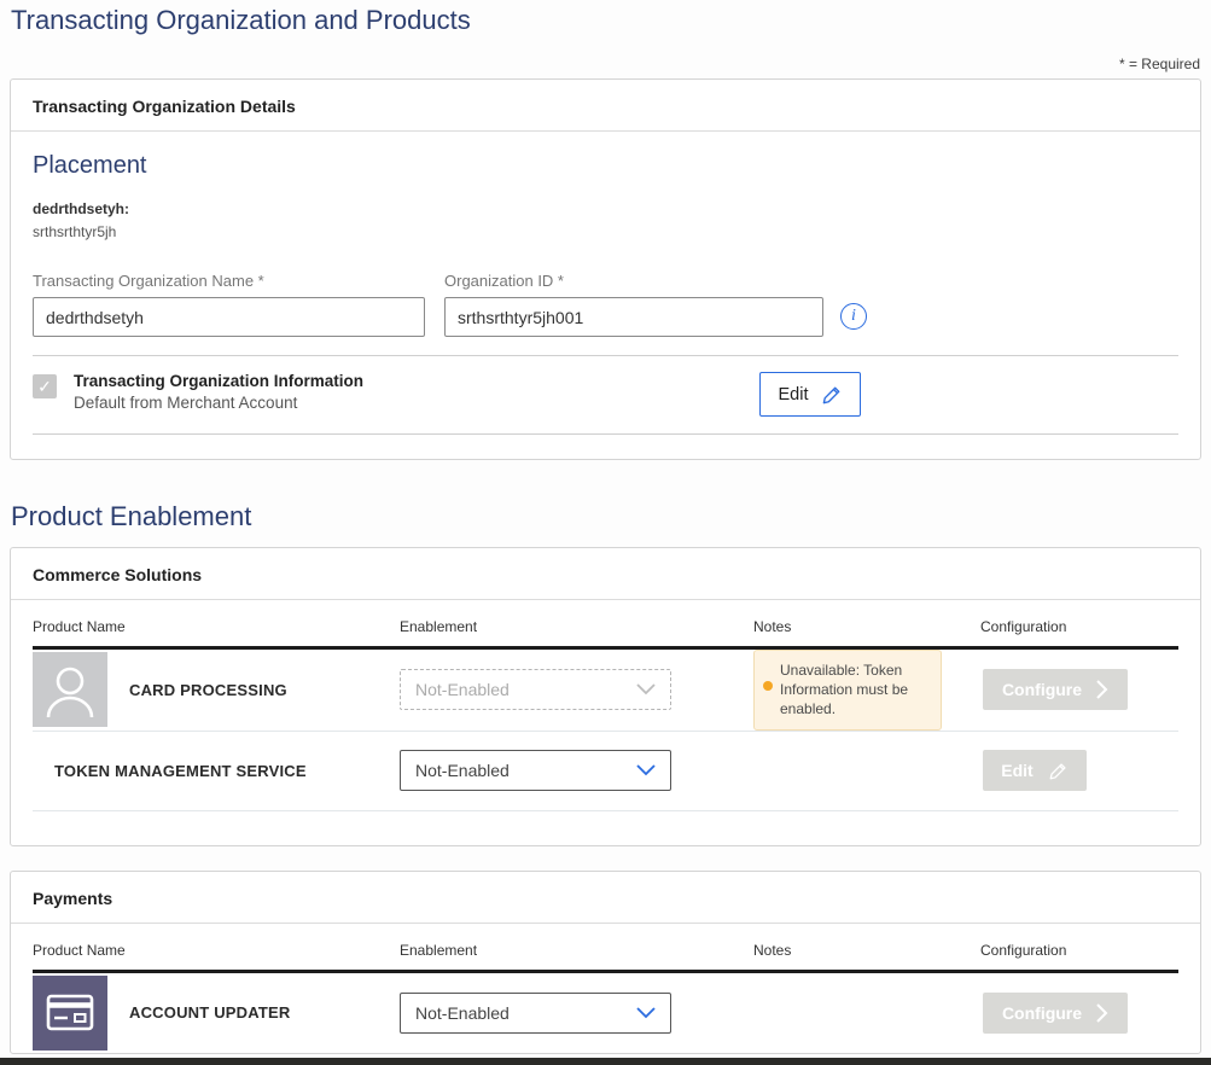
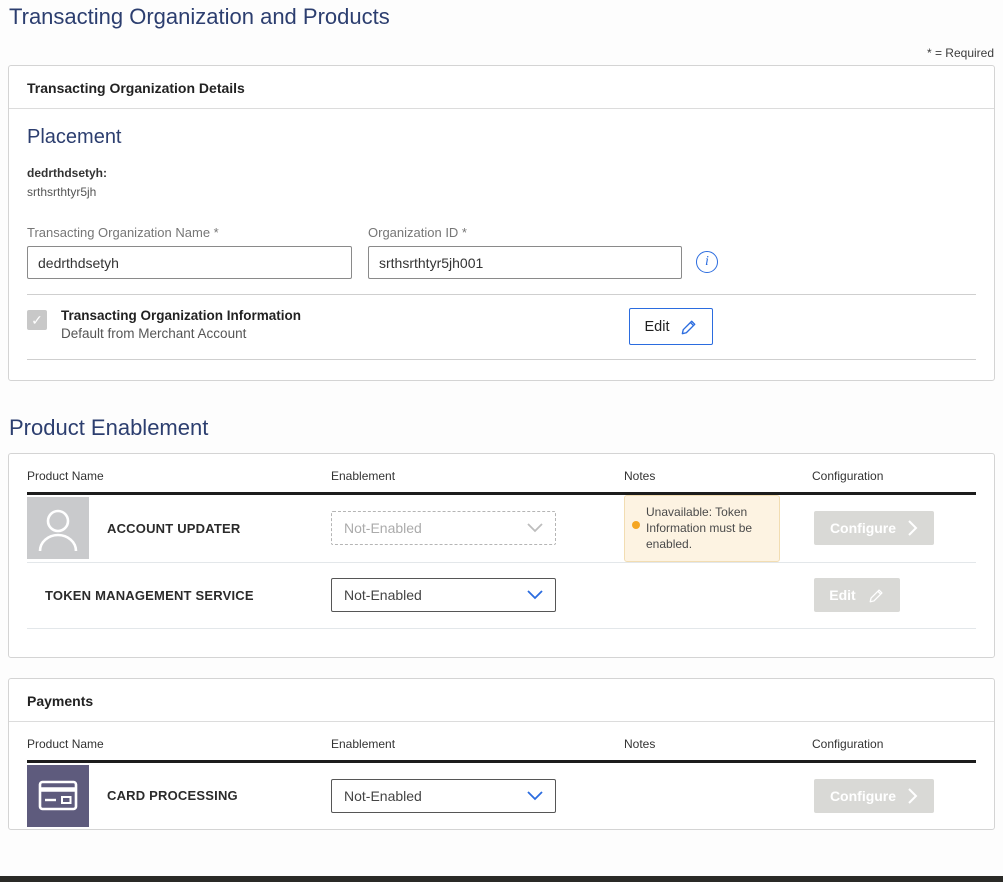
  Transacting Organization and Products
  * = Required
  Transacting Organization Details
  Placement
  dedrthdsetyh:
  srthsrthtyr5jh
  Transacting Organization Name *
  dedrthdsetyh
  Organization ID *
  srthsrthtyr5jh001
  i
  ✓
  Transacting Organization Information
  Default from Merchant Account
  Edit
  Product Enablement
- Commerce Solutions
  Product Name
  Enablement
  Notes
  Configuration
- CARD PROCESSING
+ ACCOUNT UPDATER
  Not-Enabled
  Unavailable: Token Information must be enabled.
  Configure
  TOKEN MANAGEMENT SERVICE
  Not-Enabled
  Edit
  Payments
  Product Name
  Enablement
  Notes
  Configuration
- ACCOUNT UPDATER
+ CARD PROCESSING
  Not-Enabled
  Configure
